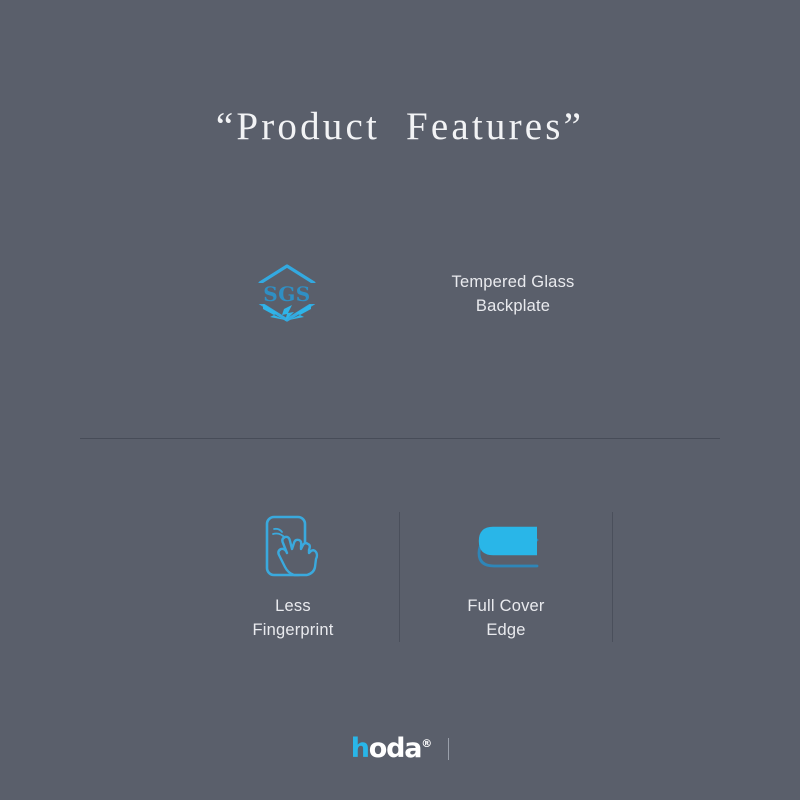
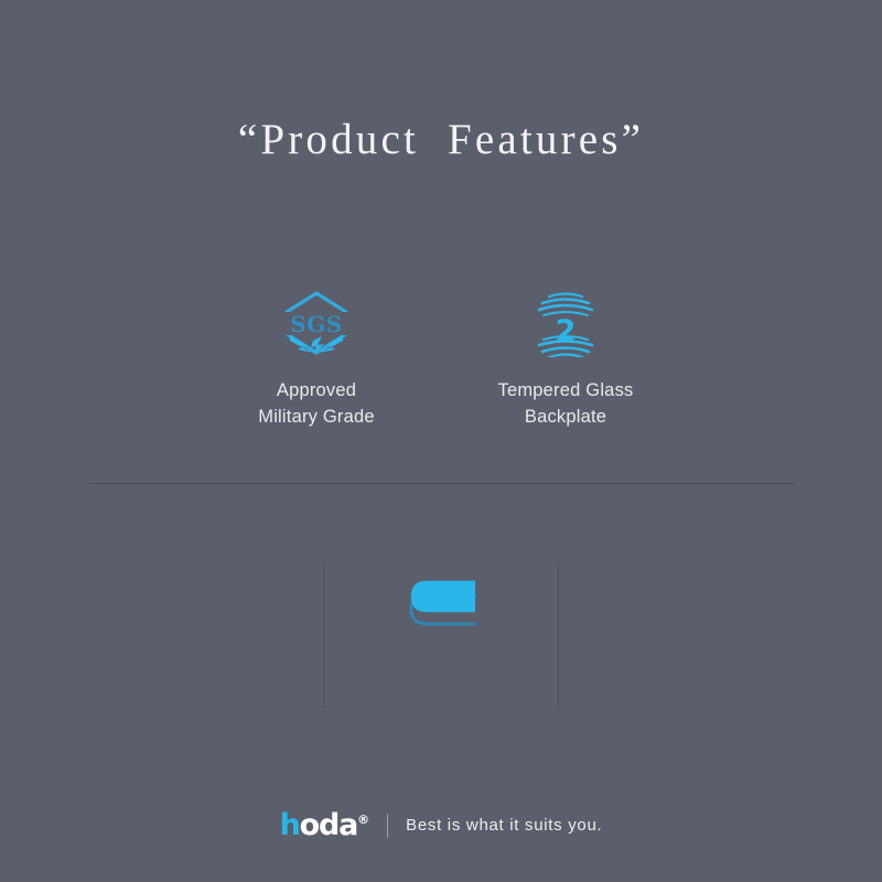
  “Product Features”
  SGS
+ Approved
+ Military Grade
+ 2
  Tempered Glass
  Backplate
- Less
- Fingerprint
- Full Cover
- Edge
  hoda®
+ Best is what it suits you.
